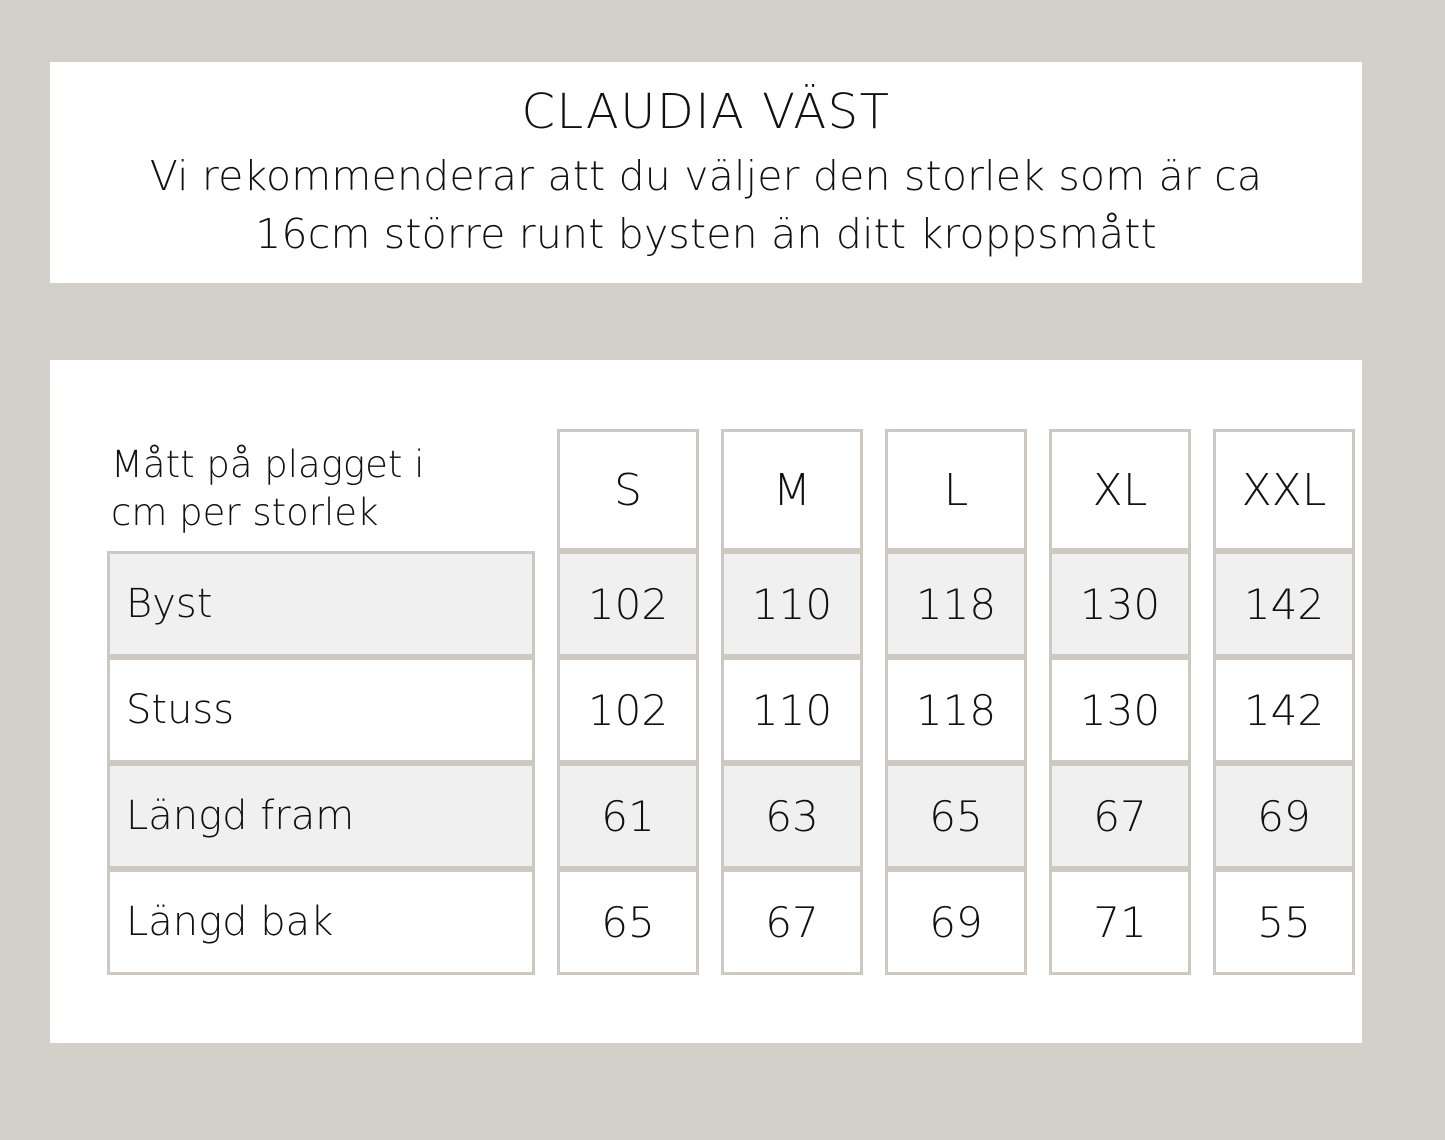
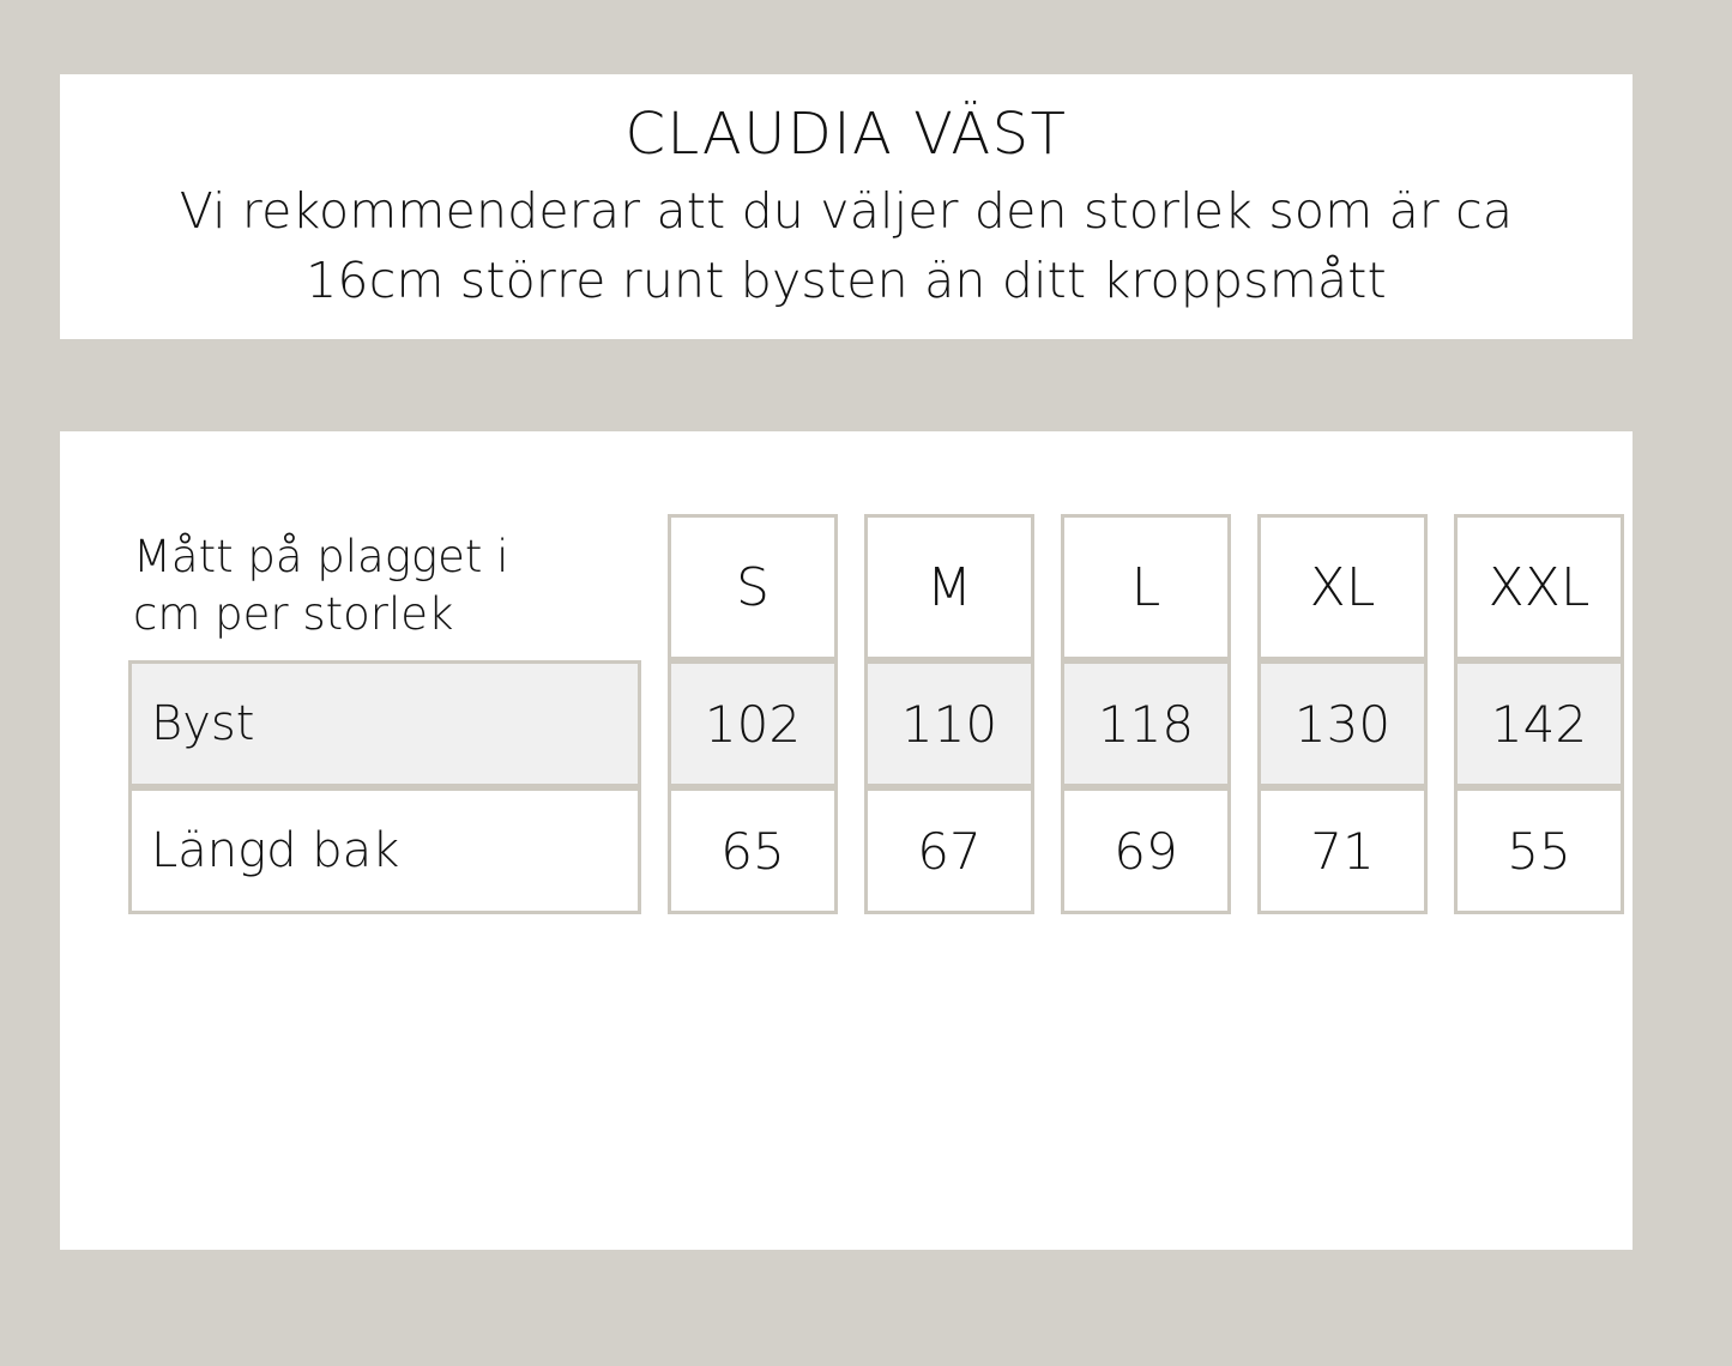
  CLAUDIA VÄST
  Vi rekommenderar att du väljer den storlek som är ca
  16cm större runt bysten än ditt kroppsmått
  Mått på plagget i cm per storlek	S	M	L	XL	XXL
  Byst	102	110	118	130	142
- Stuss	102	110	118	130	142
- Längd fram	61	63	65	67	69
  Längd bak	65	67	69	71	55
